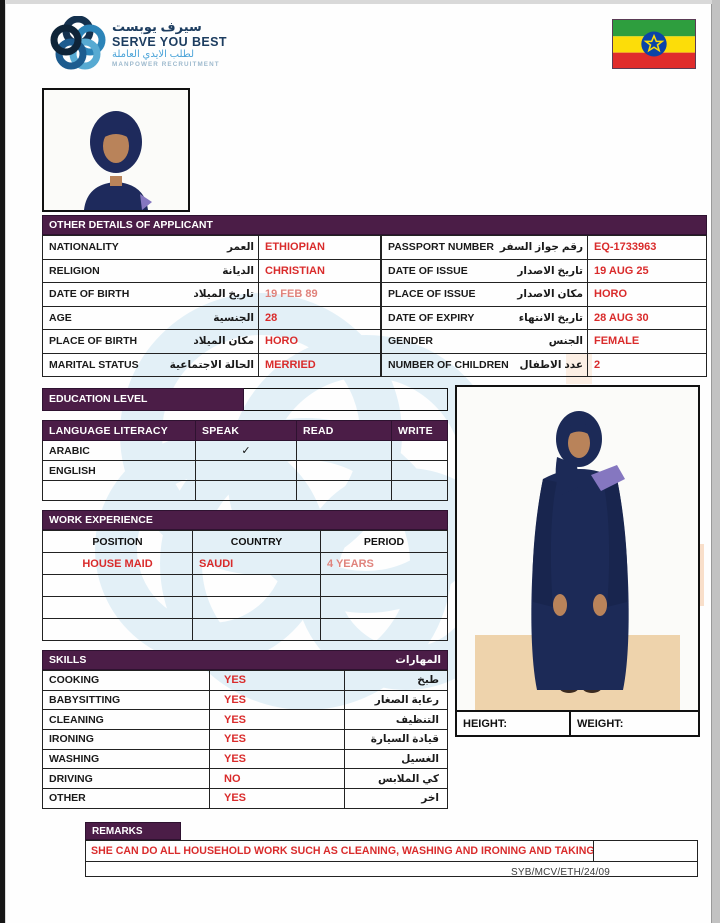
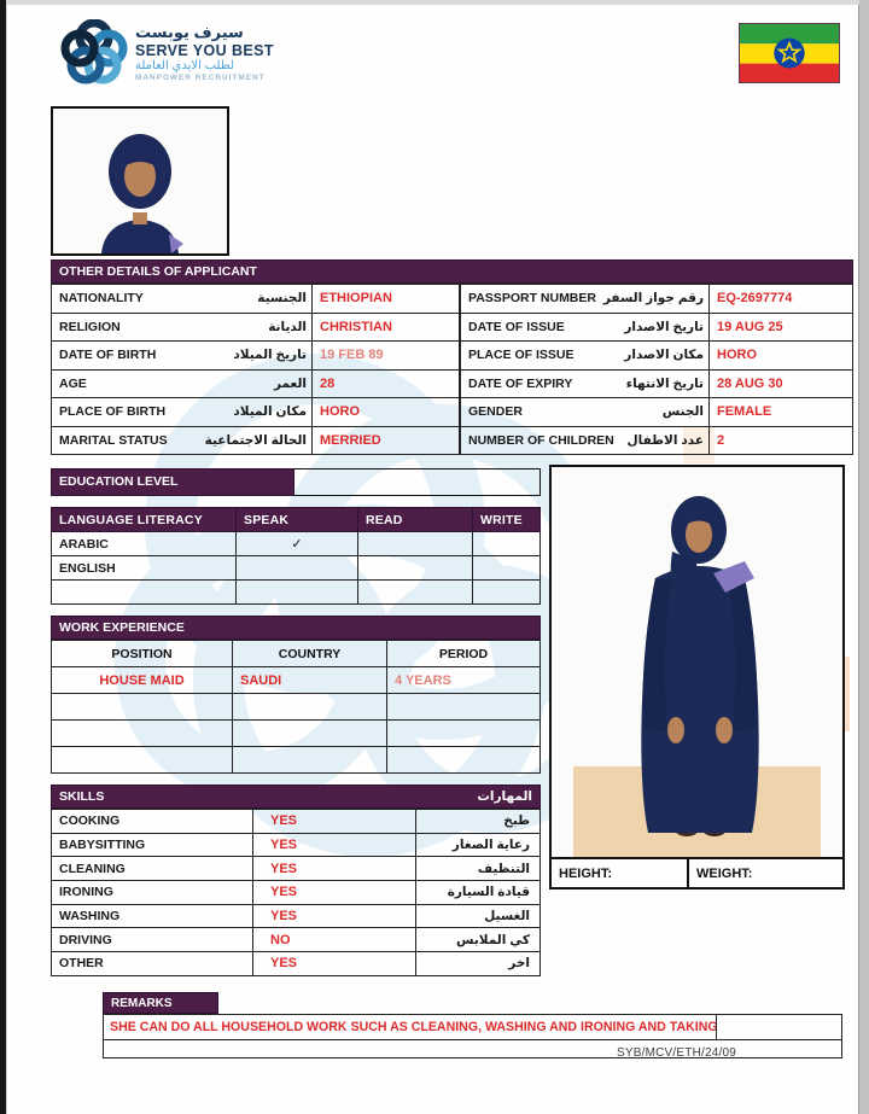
  سيرف يوبست
  SERVE YOU BEST
  لطلب الايدي العاملة
  OTHER DETAILS OF APPLICANT
- NATIONALITY العمر	ETHIOPIAN
+ NATIONALITY الجنسية	ETHIOPIAN
  RELIGION الديانة	CHRISTIAN
  DATE OF BIRTH تاريخ الميلاد	19 FEB 89
- AGE الجنسية	28
+ AGE العمر	28
  PLACE OF BIRTH مكان الميلاد	HORO
  MARITAL STATUS الحالة الاجتماعية	MERRIED
- PASSPORT NUMBER رقم جواز السفر	EQ-1733963
+ PASSPORT NUMBER رقم جواز السفر	EQ-2697774
  DATE OF ISSUE تاريخ الاصدار	19 AUG 25
  PLACE OF ISSUE مكان الاصدار	HORO
  DATE OF EXPIRY تاريخ الانتهاء	28 AUG 30
  GENDER الجنس	FEMALE
  NUMBER OF CHILDREN عدد الاطفال	2
  EDUCATION LEVEL
  LANGUAGE LITERACY	SPEAK	READ	WRITE
  ARABIC	✓
  ENGLISH
  WORK EXPERIENCE
  POSITION	COUNTRY	PERIOD
  HOUSE MAID	SAUDI	4 YEARS
  SKILLS
  المهارات
  COOKING	YES	طبخ
  BABYSITTING	YES	رعاية الصغار
  CLEANING	YES	التنظيف
  IRONING	YES	قيادة السيارة
  WASHING	YES	الغسيل
  DRIVING	NO	كي الملابس
  OTHER	YES	اخر
  HEIGHT:
  WEIGHT:
  REMARKS
  SHE CAN DO ALL HOUSEHOLD WORK SUCH AS CLEANING, WASHING AND IRONING AND TAKING
  SYB/MCV/ETH/24/09
